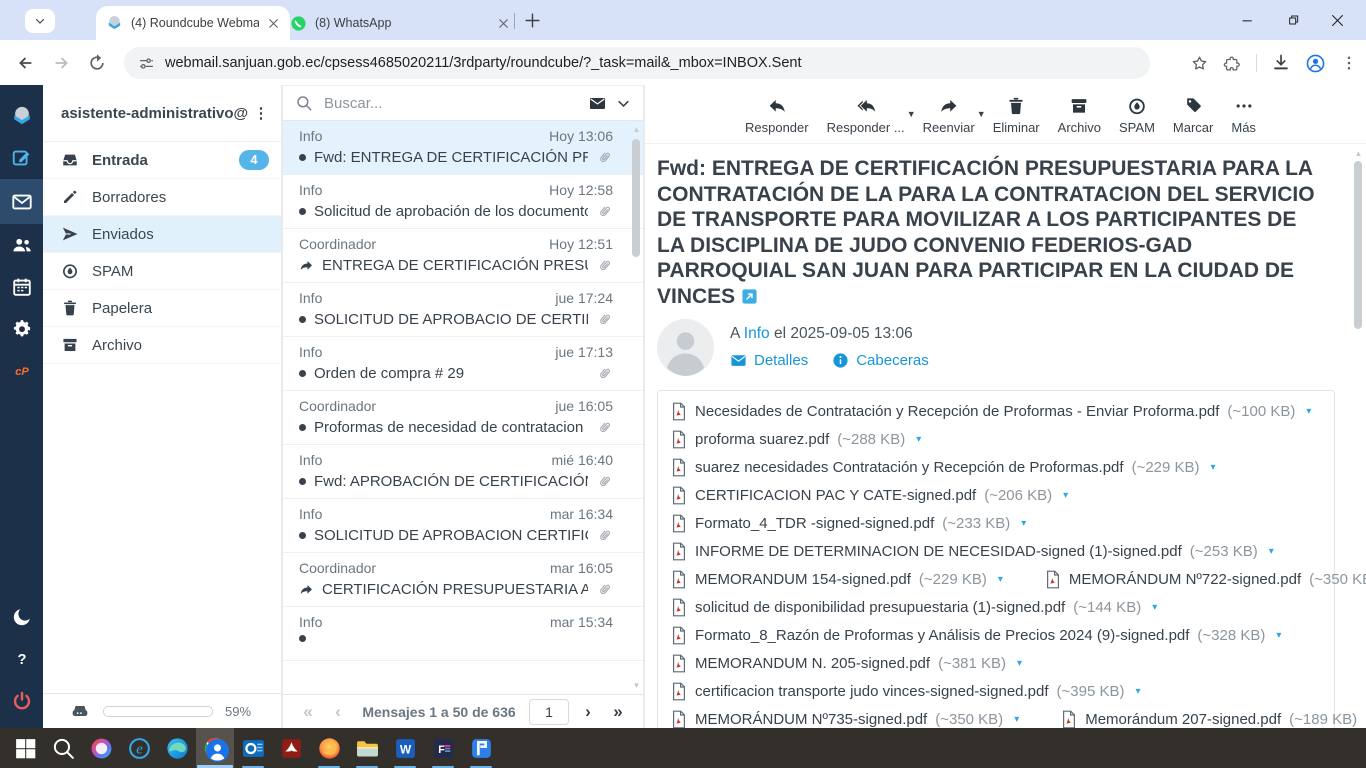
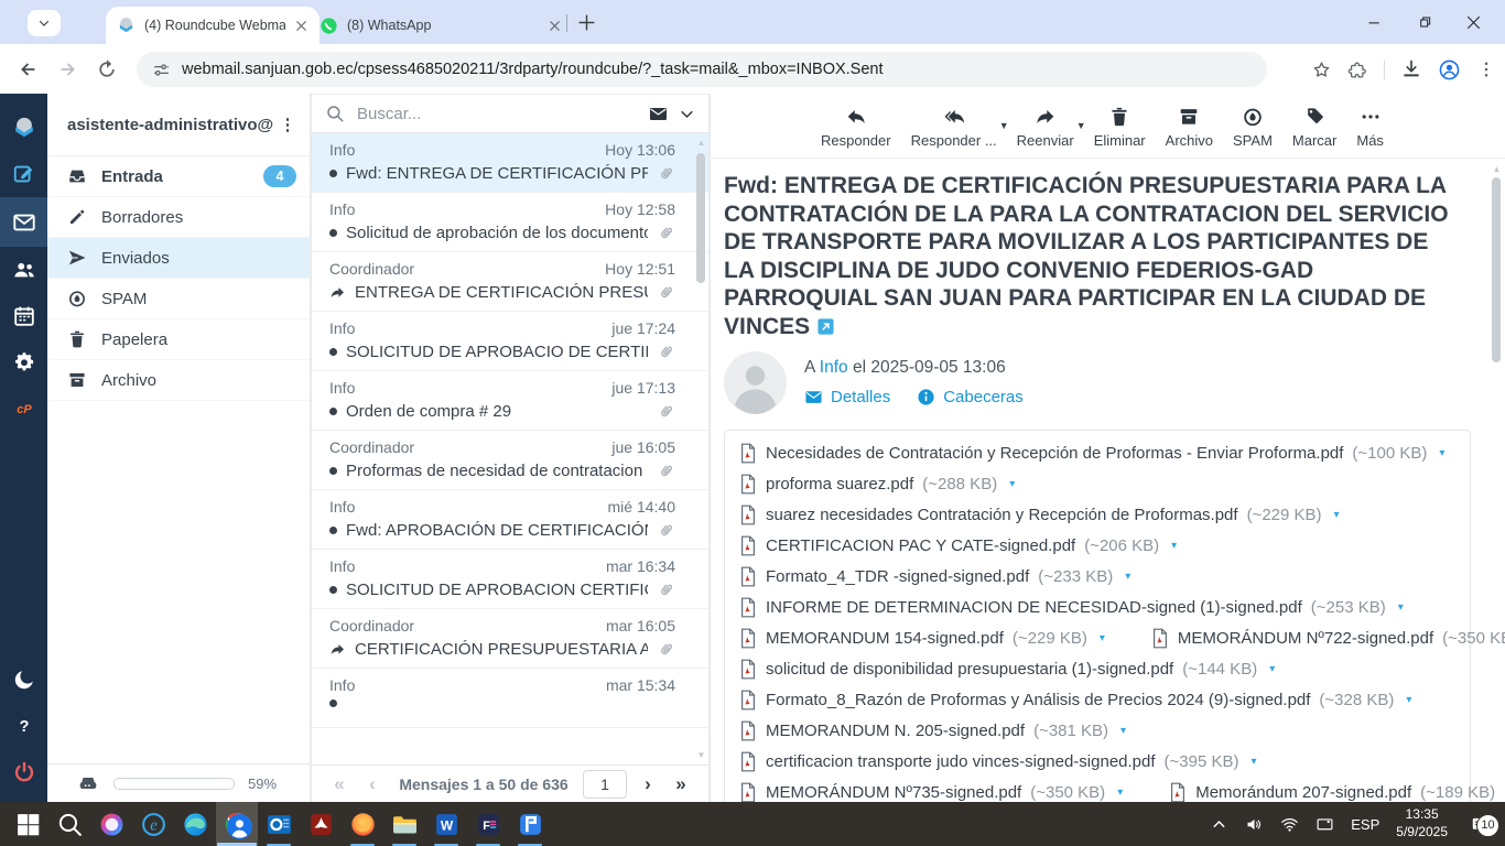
  (8) WhatsApp
  webmail.sanjuan.gob.ec/cpsess4685020211/3rdparty/roundcube/?_task=mail&_mbox=INBOX.Sent
  cP
  ?
  asistente-administrativo@
  ⋮
  Entrada
  4
  Borradores
  Enviados
  SPAM
  Papelera
  Archivo
  59%
  Buscar...
  Info
  Hoy 13:06
  Fwd: ENTREGA DE CERTIFICACIÓN PR
  Info
  Hoy 12:58
  Solicitud de aprobación de los document
  Coordinador
  Hoy 12:51
  ENTREGA DE CERTIFICACIÓN PRES
  Info
  jue 17:24
  SOLICITUD DE APROBACIO DE CERTI
  Info
  jue 17:13
  Orden de compra # 29
  Coordinador
  jue 16:05
  Proformas de necesidad de contratacion
  Info
- mié 16:40
+ mié 14:40
  Fwd: APROBACIÓN DE CERTIFICACIÓ
  Info
  mar 16:34
  SOLICITUD DE APROBACION CERTIFI
  Coordinador
  mar 16:05
  CERTIFICACIÓN PRESUPUESTARIA A
  Info
  mar 15:34
  ▲
  ▼
  «
  ‹
  Mensajes 1 a 50 de 636
  1
  ›
  »
  Responder
  Responder ...
  ▼
  Reenviar
  ▼
  Eliminar
  Archivo
  SPAM
  Marcar
  Más
  Fwd: ENTREGA DE CERTIFICACIÓN PRESUPUESTARIA PARA LA CONTRATACIÓN DE LA PARA LA CONTRATACION DEL SERVICIO DE TRANSPORTE PARA MOVILIZAR A LOS PARTICIPANTES DE LA DISCIPLINA DE JUDO CONVENIO FEDERIOS-GAD PARROQUIAL SAN JUAN PARA PARTICIPAR EN LA CIUDAD DE VINCES
  A Info el 2025-09-05 13:06
  Detalles
  Cabeceras
  Necesidades de Contratación y Recepción de Proformas - Enviar Proforma.pdf
  (~100 KB)
  ▾
  proforma suarez.pdf
  (~288 KB)
  ▾
  suarez necesidades Contratación y Recepción de Proformas.pdf
  (~229 KB)
  ▾
  CERTIFICACION PAC Y CATE-signed.pdf
  (~206 KB)
  ▾
  Formato_4_TDR -signed-signed.pdf
  (~233 KB)
  ▾
  INFORME DE DETERMINACION DE NECESIDAD-signed (1)-signed.pdf
  (~253 KB)
  ▾
  MEMORANDUM 154-signed.pdf
  (~229 KB)
  ▾
  MEMORÁNDUM Nº722-signed.pdf
  (~350 K
  solicitud de disponibilidad presupuestaria (1)-signed.pdf
  (~144 KB)
  ▾
  Formato_8_Razón de Proformas y Análisis de Precios 2024 (9)-signed.pdf
  (~328 KB)
  ▾
  MEMORANDUM N. 205-signed.pdf
  (~381 KB)
  ▾
  certificacion transporte judo vinces-signed-signed.pdf
  (~395 KB)
  ▾
  MEMORÁNDUM Nº735-signed.pdf
  (~350 KB)
  ▾
  Memorándum 207-signed.pdf
  (~189 KB)
  ▲
  e
  W
  F
+ ESP
+ 13:35
+ 5/9/2025
+ 10
